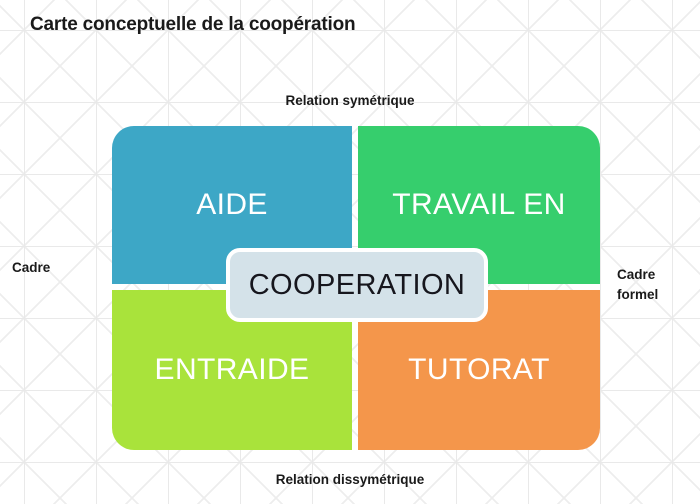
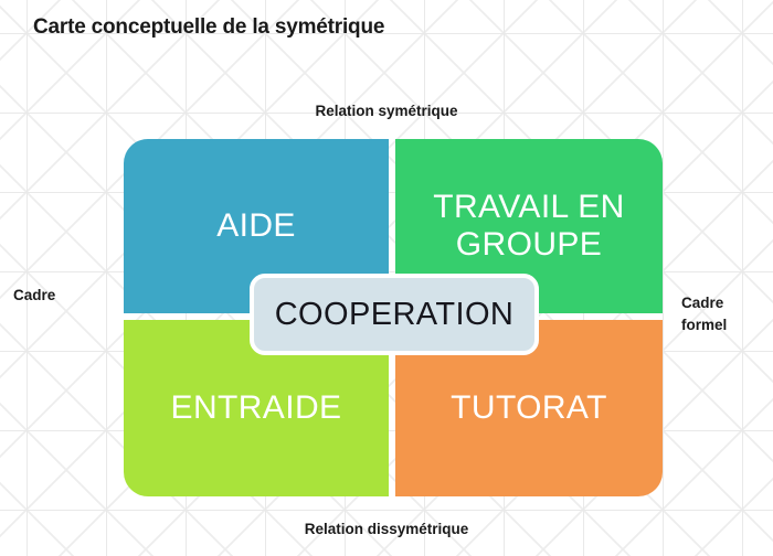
- Carte conceptuelle de la coopération
+ Carte conceptuelle de la symétrique
  Relation symétrique
  Relation dissymétrique
  Cadre
  Cadre
  formel
  AIDE
  TRAVAIL EN
+ GROUPE
  ENTRAIDE
  TUTORAT
  COOPERATION
